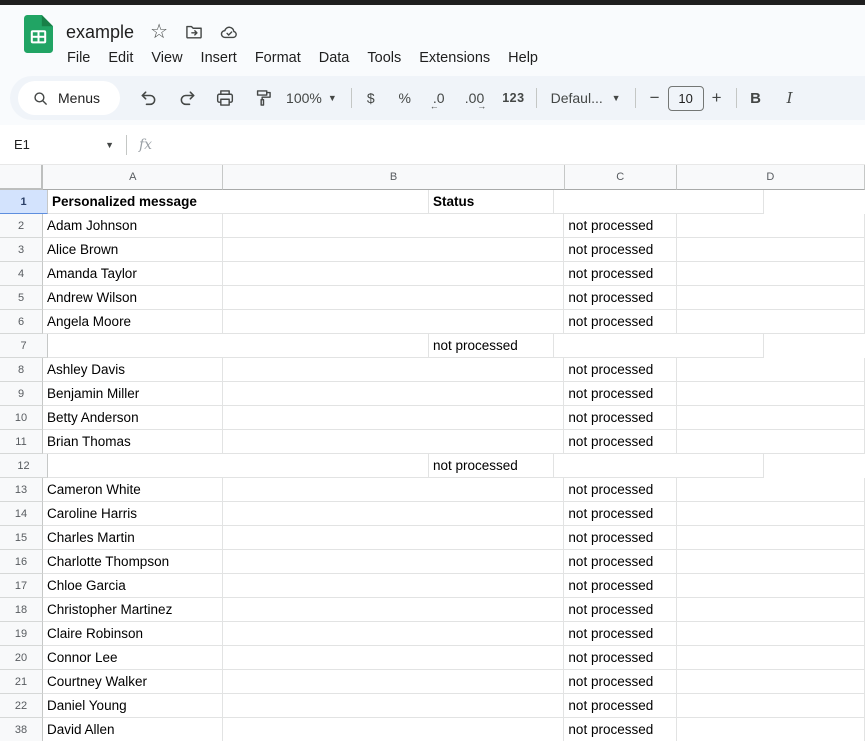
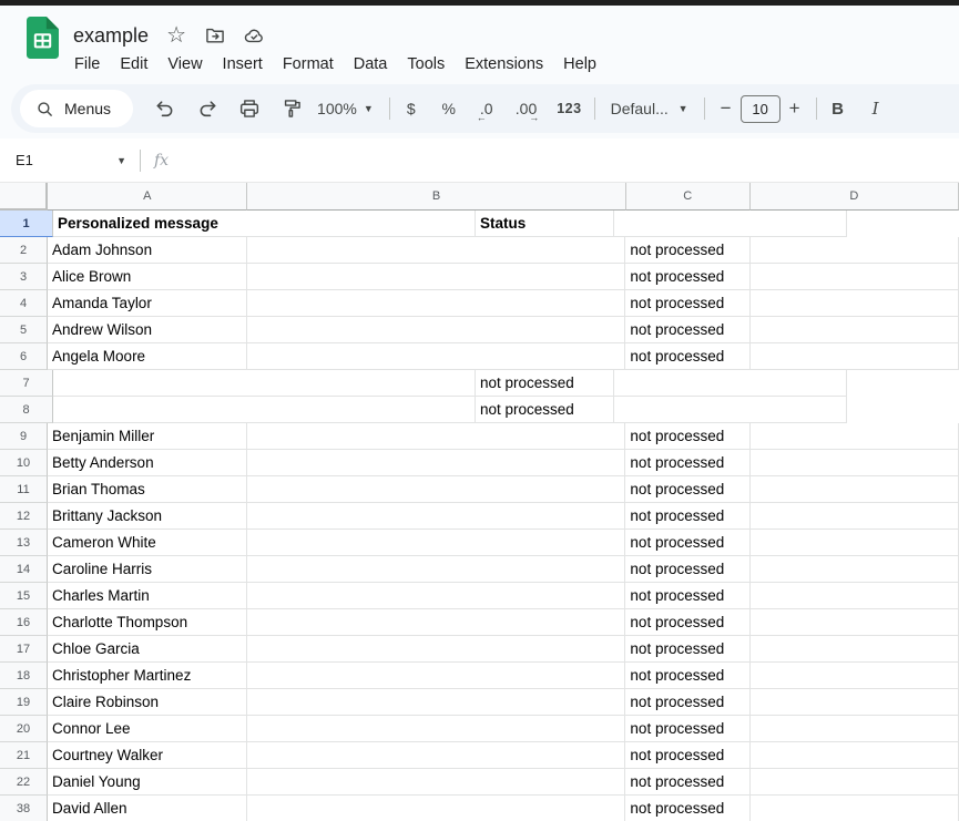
  example
  ☆
  File
  Edit
  View
  Insert
  Format
  Data
  Tools
  Extensions
  Help
  Menus
  100%
  ▼
  $
  %
  .0
  ←
  .00
  →
  123
  Defaul...
  ▼
  −
  10
  +
  B
  I
  E1
  ▼
  fx
  A
  B
  C
  D
  1
  Personalized message
  Status
  2
  Adam Johnson
  not processed
  3
  Alice Brown
  not processed
  4
  Amanda Taylor
  not processed
  5
  Andrew Wilson
  not processed
  6
  Angela Moore
  not processed
  7
  not processed
  8
- Ashley Davis
  not processed
  9
  Benjamin Miller
  not processed
  10
  Betty Anderson
  not processed
  11
  Brian Thomas
  not processed
  12
+ Brittany Jackson
  not processed
  13
  Cameron White
  not processed
  14
  Caroline Harris
  not processed
  15
  Charles Martin
  not processed
  16
  Charlotte Thompson
  not processed
  17
  Chloe Garcia
  not processed
  18
  Christopher Martinez
  not processed
  19
  Claire Robinson
  not processed
  20
  Connor Lee
  not processed
  21
  Courtney Walker
  not processed
  22
  Daniel Young
  not processed
  38
  David Allen
  not processed
